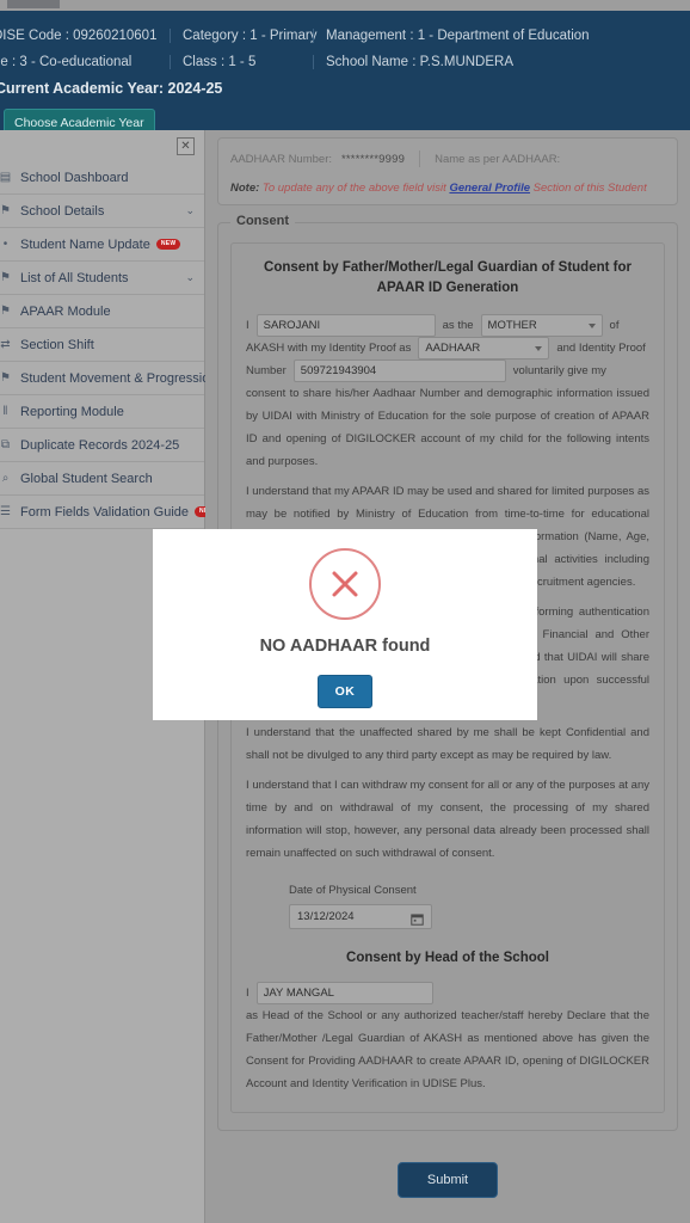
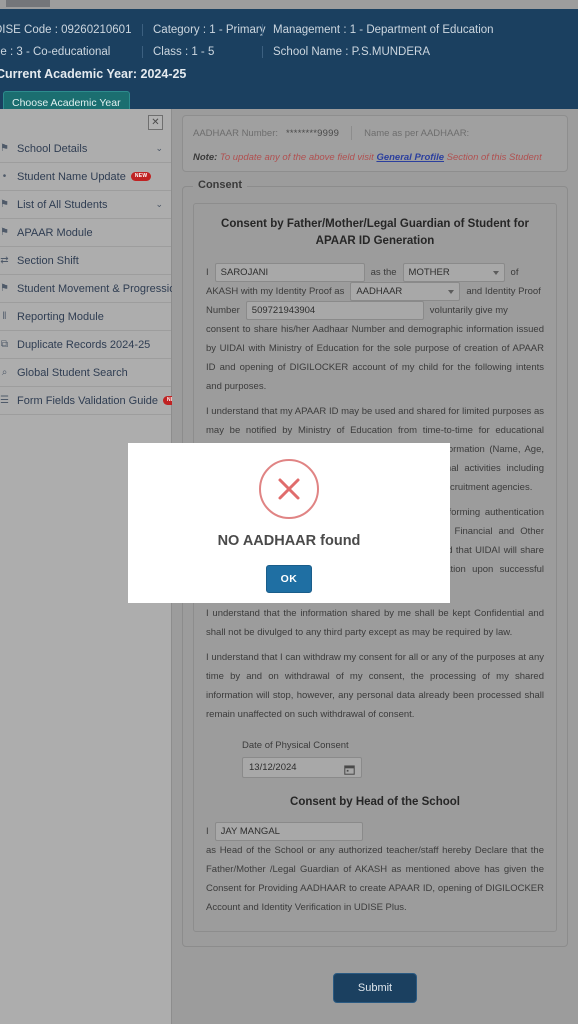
  ISE Code : 09260210601
  Category : 1 - Primary
  Management : 1 - Department of Education
  e : 3 - Co-educational
  Class : 1 - 5
  School Name : P.S.MUNDERA
  Current Academic Year: 2024-25
  Choose Academic Year
  ✕
- ▤
- School Dashboard
  ⚑
  School Details
  ⌄
  •
  Student Name Update
  ⚑
  List of All Students
  ⌄
  ⚑
  APAAR Module
  ⇄
  Section Shift
  ⚑
  Student Movement & Progressi
  ‖
  Reporting Module
  ⧉
  Duplicate Records 2024-25
  ⌕
  Global Student Search
  ☰
  Form Fields Validation Guide
  AADHAAR Number:
  ********9999
  Name as per AADHAAR:
  Note: To update any of the above field visit General Profile Section of this Student
  Consent
  Consent by Father/Mother/Legal Guardian of Student for APAAR ID Generation
  I
  SAROJANI
  as the
  MOTHER
  of
  AKASH with my Identity Proof as
  AADHAAR
  and Identity Proof
  Number
  509721943904
  voluntarily give my
  consent to share his/her Aadhaar Number and demographic information issued by UIDAI with Ministry of Education for the sole purpose of creation of APAAR ID and opening of DIGILOCKER account of my child for the following intents and purposes.
- I understand that the unaffected shared by me shall be kept Confidential and shall not be divulged to any third party except as may be required by law.
+ I understand that the information shared by me shall be kept Confidential and shall not be divulged to any third party except as may be required by law.
  I understand that I can withdraw my consent for all or any of the purposes at any time by and on withdrawal of my consent, the processing of my shared information will stop, however, any personal data already been processed shall remain unaffected on such withdrawal of consent.
  Date of Physical Consent
  13/12/2024
  Consent by Head of the School
  I
  JAY MANGAL
  as Head of the School or any authorized teacher/staff hereby Declare that the Father/Mother /Legal Guardian of AKASH as mentioned above has given the Consent for Providing AADHAAR to create APAAR ID, opening of DIGILOCKER Account and Identity Verification in UDISE Plus.
  Submit
  NO AADHAAR found
  OK
